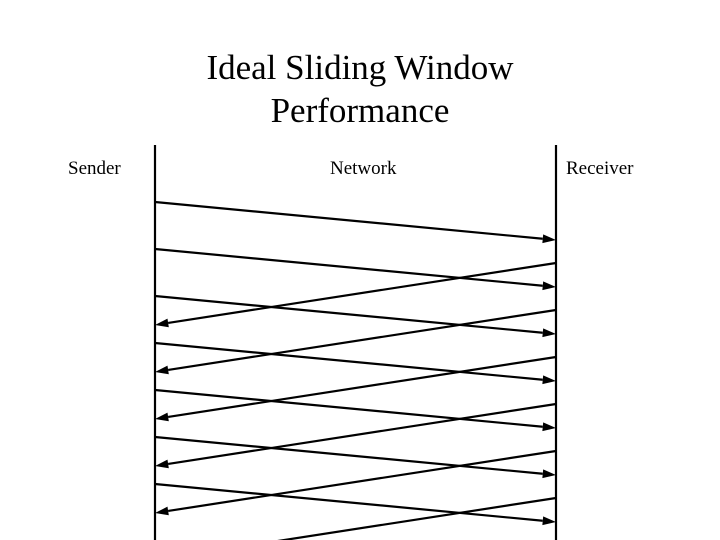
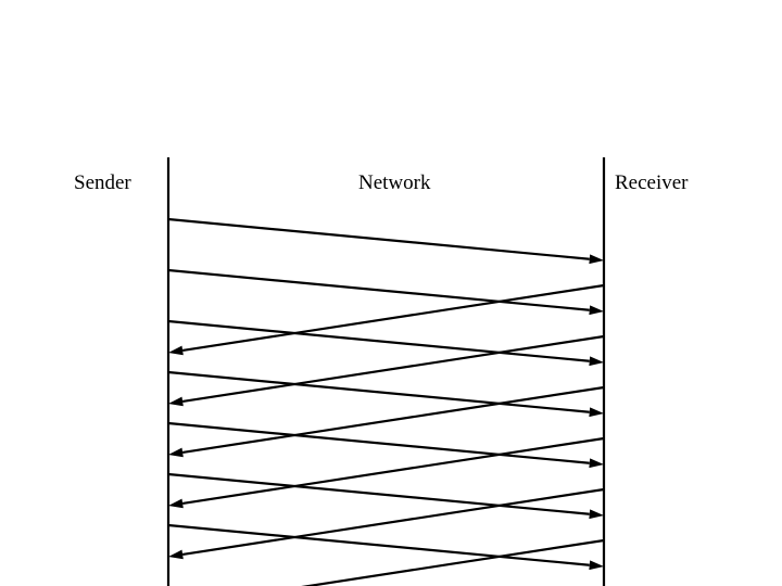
- Ideal Sliding Window
- Performance
  Sender
  Network
  Receiver
